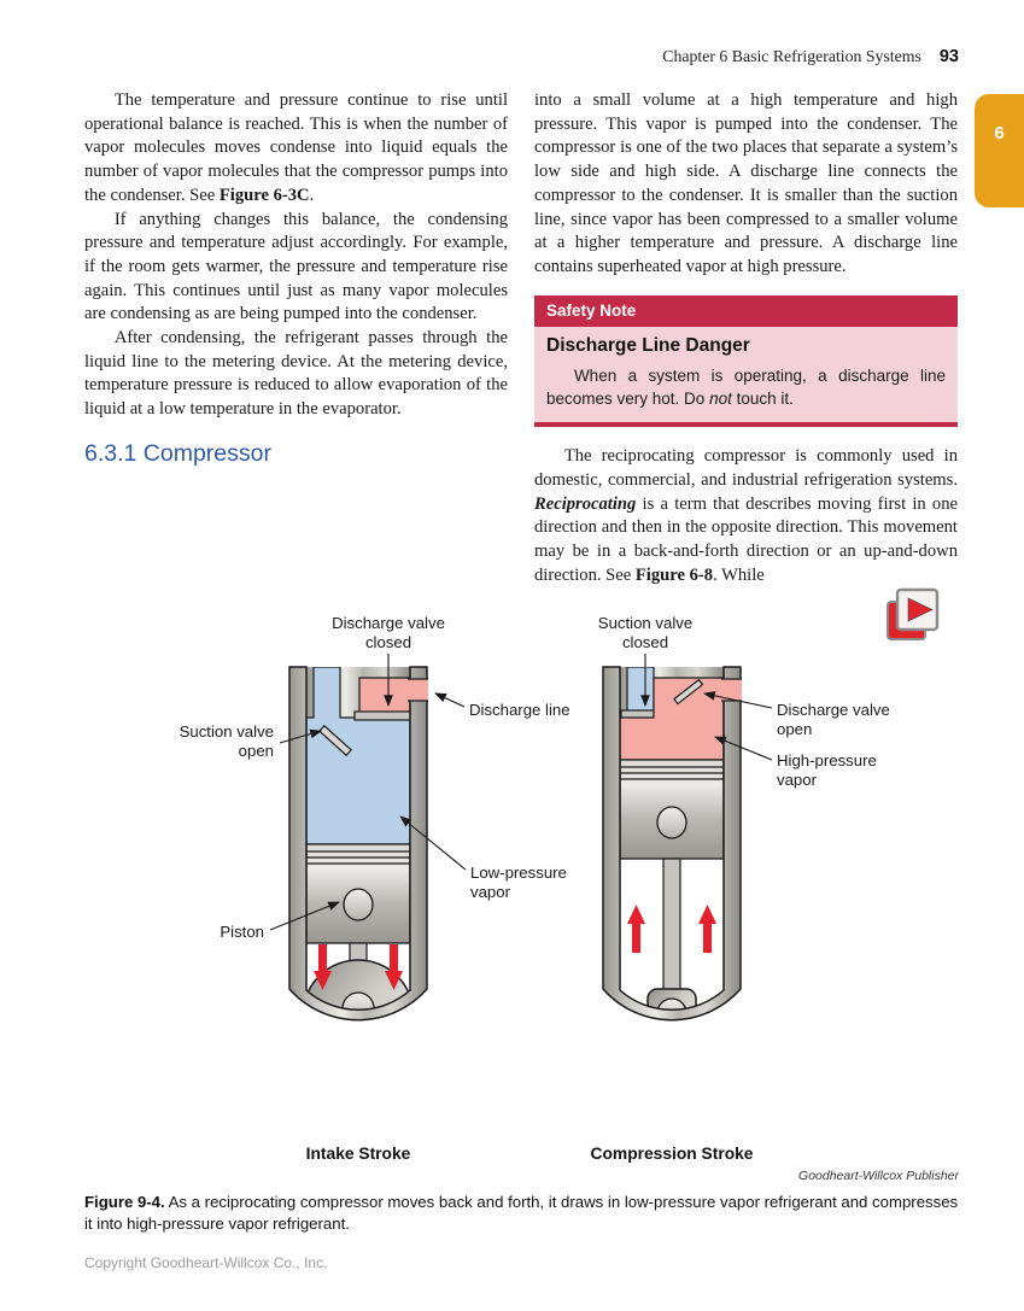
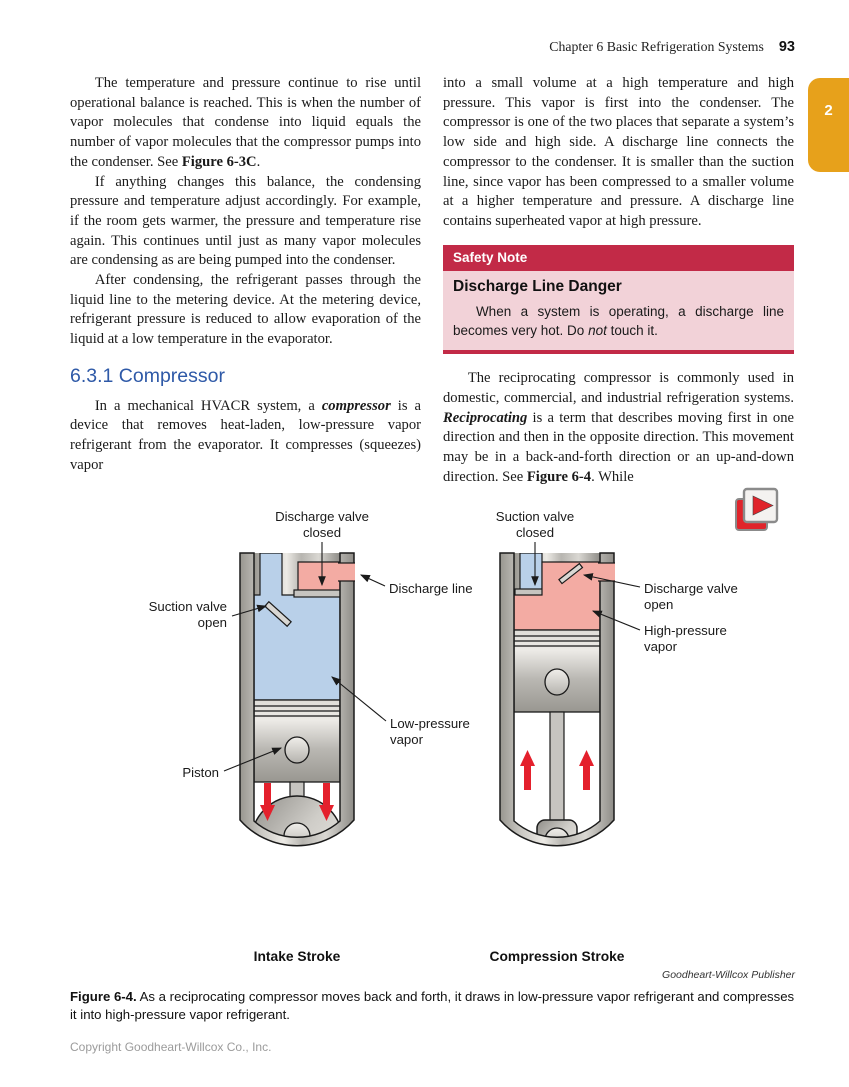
  Chapter 6 Basic Refrigeration Systems 93
- 6
+ 2
- The temperature and pressure continue to rise until operational balance is reached. This is when the number of vapor molecules moves condense into liquid equals the number of vapor molecules that the compressor pumps into the condenser. See Figure 6-3C.
+ The temperature and pressure continue to rise until operational balance is reached. This is when the number of vapor molecules that condense into liquid equals the number of vapor molecules that the compressor pumps into the condenser. See Figure 6-3C.
  If anything changes this balance, the condensing pressure and temperature adjust accordingly. For example, if the room gets warmer, the pressure and temperature rise again. This continues until just as many vapor molecules are condensing as are being pumped into the condenser.
- After condensing, the refrigerant passes through the liquid line to the metering device. At the metering device, temperature pressure is reduced to allow evaporation of the liquid at a low temperature in the evaporator.
+ After condensing, the refrigerant passes through the liquid line to the metering device. At the metering device, refrigerant pressure is reduced to allow evaporation of the liquid at a low temperature in the evaporator.
  6.3.1 Compressor
+ In a mechanical HVACR system, a compressor is a device that removes heat-laden, low-pressure vapor refrigerant from the evaporator. It compresses (squeezes) vapor
- into a small volume at a high temperature and high pressure. This vapor is pumped into the condenser. The compressor is one of the two places that separate a system’s low side and high side. A discharge line connects the compressor to the condenser. It is smaller than the suction line, since vapor has been compressed to a smaller volume at a higher temperature and pressure. A discharge line contains superheated vapor at high pressure.
+ into a small volume at a high temperature and high pressure. This vapor is first into the condenser. The compressor is one of the two places that separate a system’s low side and high side. A discharge line connects the compressor to the condenser. It is smaller than the suction line, since vapor has been compressed to a smaller volume at a higher temperature and pressure. A discharge line contains superheated vapor at high pressure.
  Safety Note
  Discharge Line Danger
  When a system is operating, a discharge line becomes very hot. Do not touch it.
- The reciprocating compressor is commonly used in domestic, commercial, and industrial refrigeration systems. Reciprocating is a term that describes moving first in one direction and then in the opposite direction. This movement may be in a back-and-forth direction or an up-and-down direction. See Figure 6-8. While
+ The reciprocating compressor is commonly used in domestic, commercial, and industrial refrigeration systems. Reciprocating is a term that describes moving first in one direction and then in the opposite direction. This movement may be in a back-and-forth direction or an up-and-down direction. See Figure 6-4. While
  Discharge valve
  closed
  Discharge line
  Suction valve
  open
  Low-pressure
  vapor
  Piston
  Suction valve
  closed
  Discharge valve
  open
  High-pressure
  vapor
  Intake Stroke
  Compression Stroke
  Goodheart-Willcox Publisher
- Figure 9-4. As a reciprocating compressor moves back and forth, it draws in low-pressure vapor refrigerant and compresses it into high-pressure vapor refrigerant.
+ Figure 6-4. As a reciprocating compressor moves back and forth, it draws in low-pressure vapor refrigerant and compresses it into high-pressure vapor refrigerant.
  Copyright Goodheart-Willcox Co., Inc.
